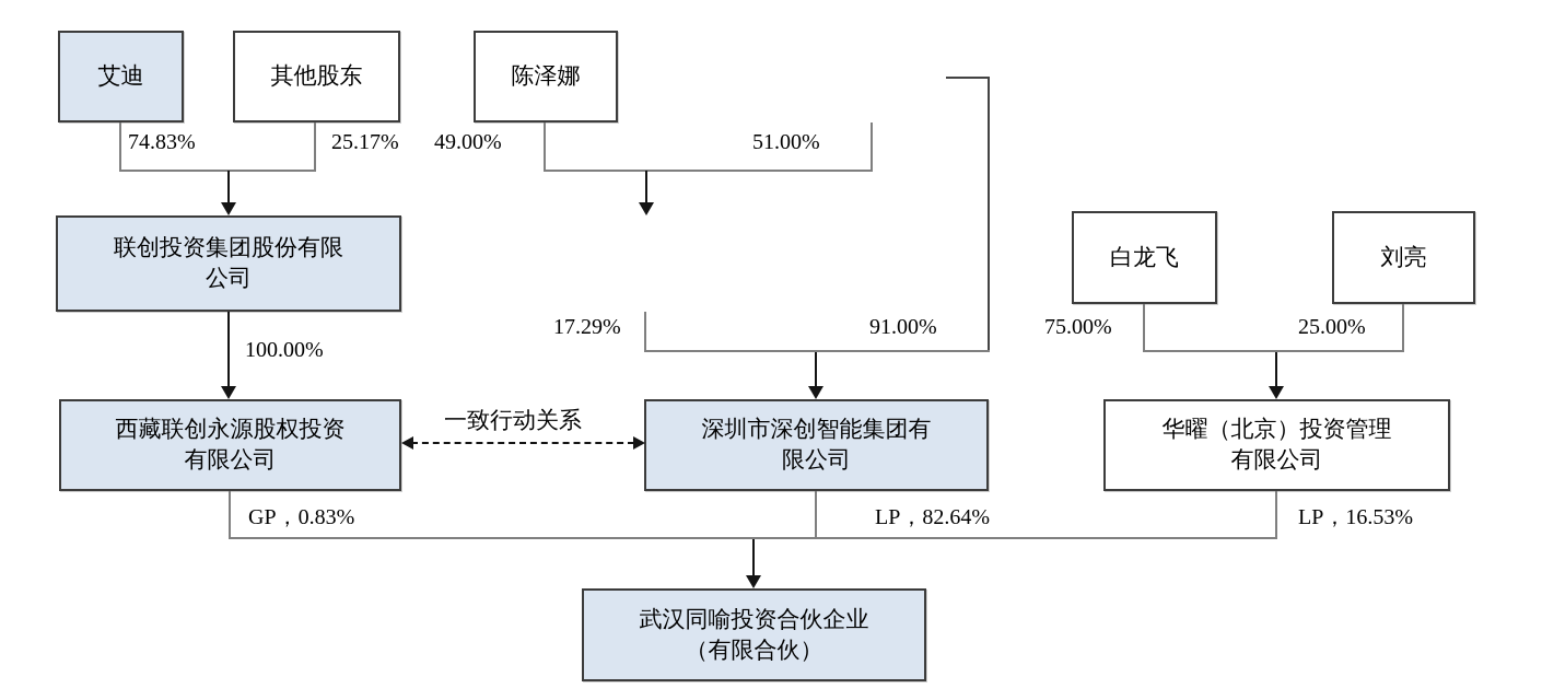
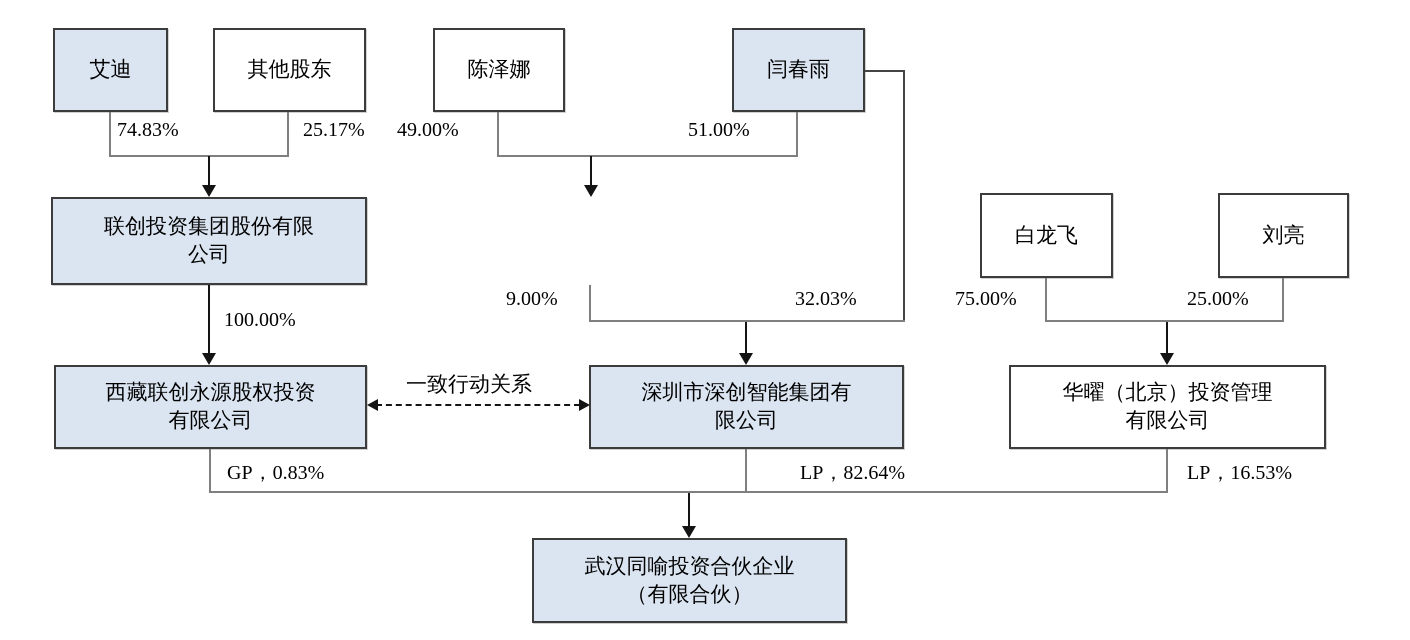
  艾迪
  其他股东
  陈泽娜
+ 闫春雨
  联创投资集团股份有限
  公司
  白龙飞
  刘亮
  西藏联创永源股权投资
  有限公司
  深圳市深创智能集团有
  限公司
  华曜（北京）投资管理
  有限公司
  武汉同喻投资合伙企业
  （有限合伙）
  一致行动关系
  74.83%
  25.17%
  49.00%
  51.00%
  100.00%
- 17.29%
+ 9.00%
- 91.00%
+ 32.03%
  75.00%
  25.00%
  GP，0.83%
  LP，82.64%
  LP，16.53%
